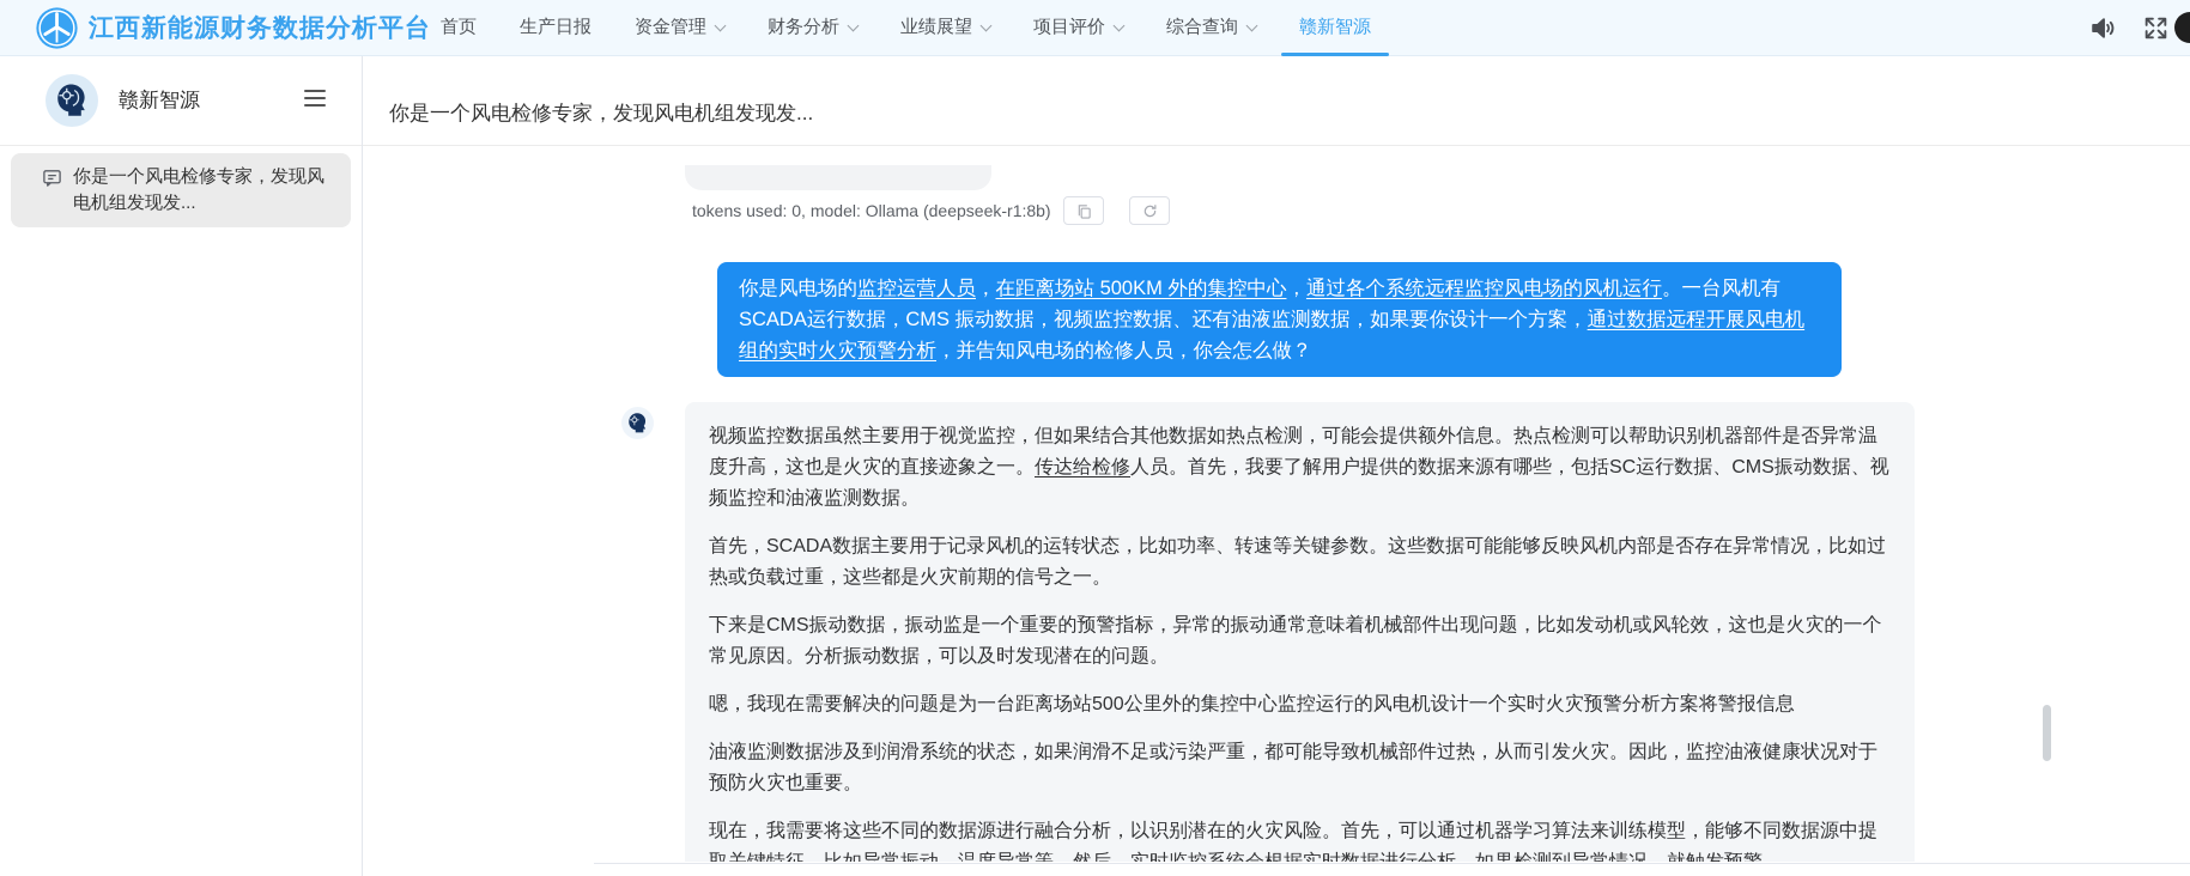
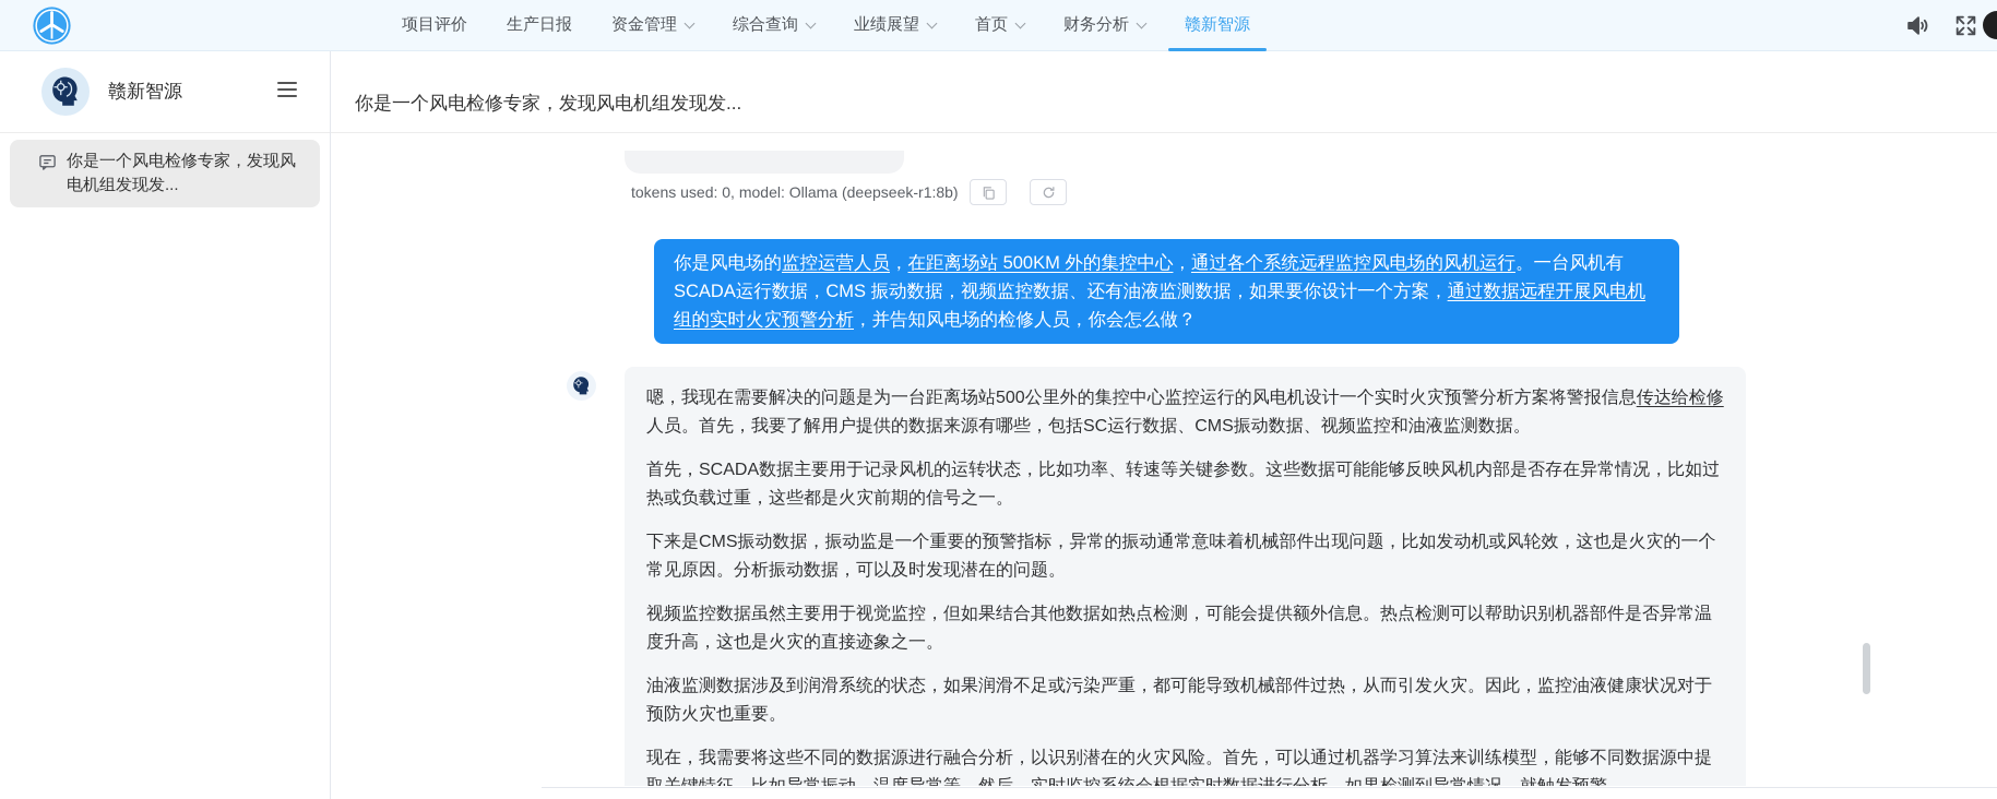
- 江西新能源财务数据分析平台
- 首页
+ 项目评价
  生产日报
  资金管理
- 财务分析
+ 综合查询
  业绩展望
- 项目评价
+ 首页
- 综合查询
+ 财务分析
  赣新智源
  赣新智源
  你是一个风电检修专家，发现风电机组发现发...
  你是一个风电检修专家，发现风电机组发现发...
  tokens used: 0, model: Ollama (deepseek-r1:8b)
  你是风电场的监控运营人员，在距离场站 500KM 外的集控中心，通过各个系统远程监控风电场的风机运行。一台风机有SCADA运行数据，CMS 振动数据，视频监控数据、还有油液监测数据，如果要你设计一个方案，通过数据远程开展风电机组的实时火灾预警分析，并告知风电场的检修人员，你会怎么做？
- 视频监控数据虽然主要用于视觉监控，但如果结合其他数据如热点检测，可能会提供额外信息。热点检测可以帮助识别机器部件是否异常温度升高，这也是火灾的直接迹象之一。传达给检修人员。首先，我要了解用户提供的数据来源有哪些，包括SC运行数据、CMS振动数据、视频监控和油液监测数据。
+ 嗯，我现在需要解决的问题是为一台距离场站500公里外的集控中心监控运行的风电机设计一个实时火灾预警分析方案将警报信息传达给检修人员。首先，我要了解用户提供的数据来源有哪些，包括SC运行数据、CMS振动数据、视频监控和油液监测数据。
  首先，SCADA数据主要用于记录风机的运转状态，比如功率、转速等关键参数。这些数据可能能够反映风机内部是否存在异常情况，比如过热或负载过重，这些都是火灾前期的信号之一。
  下来是CMS振动数据，振动监是一个重要的预警指标，异常的振动通常意味着机械部件出现问题，比如发动机或风轮效，这也是火灾的一个常见原因。分析振动数据，可以及时发现潜在的问题。
- 嗯，我现在需要解决的问题是为一台距离场站500公里外的集控中心监控运行的风电机设计一个实时火灾预警分析方案将警报信息
+ 视频监控数据虽然主要用于视觉监控，但如果结合其他数据如热点检测，可能会提供额外信息。热点检测可以帮助识别机器部件是否异常温度升高，这也是火灾的直接迹象之一。
  油液监测数据涉及到润滑系统的状态，如果润滑不足或污染严重，都可能导致机械部件过热，从而引发火灾。因此，监控油液健康状况对于预防火灾也重要。
